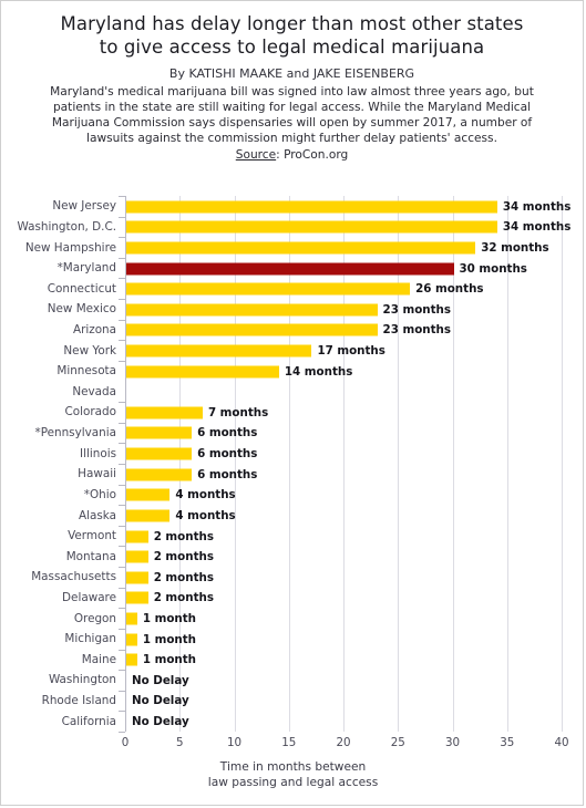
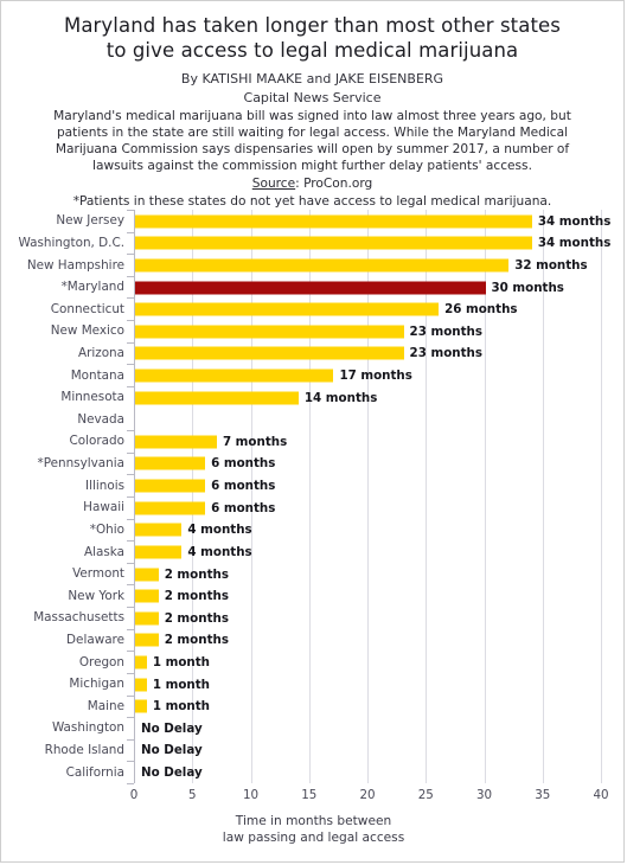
- Maryland has delay longer than most other states
+ Maryland has taken longer than most other states
  to give access to legal medical marijuana
  By KATISHI MAAKE and JAKE EISENBERG
+ Capital News Service
  Maryland's medical marijuana bill was signed into law almost three years ago, but patients in the state are still waiting for legal access. While the Maryland Medical Marijuana Commission says dispensaries will open by summer 2017, a number of lawsuits against the commission might further delay patients' access.
  Source: ProCon.org
+ *Patients in these states do not yet have access to legal medical marijuana.
  New Jersey
  Washington, D.C.
  New Hampshire
  *Maryland
  Connecticut
  New Mexico
  Arizona
- New York
+ Montana
  Minnesota
  Nevada
  Colorado
  *Pennsylvania
  Illinois
  Hawaii
  *Ohio
  Alaska
  Vermont
- Montana
+ New York
  Massachusetts
  Delaware
  Oregon
  Michigan
  Maine
  Washington
  Rhode Island
  California
  34 months
  34 months
  32 months
  30 months
  26 months
  23 months
  23 months
  17 months
  14 months
  7 months
  6 months
  6 months
  6 months
  4 months
  4 months
  2 months
  2 months
  2 months
  2 months
  1 month
  1 month
  1 month
  No Delay
  No Delay
  No Delay
  0
  5
  10
  15
  20
  25
  30
  35
  40
  Time in months between
  law passing and legal access
